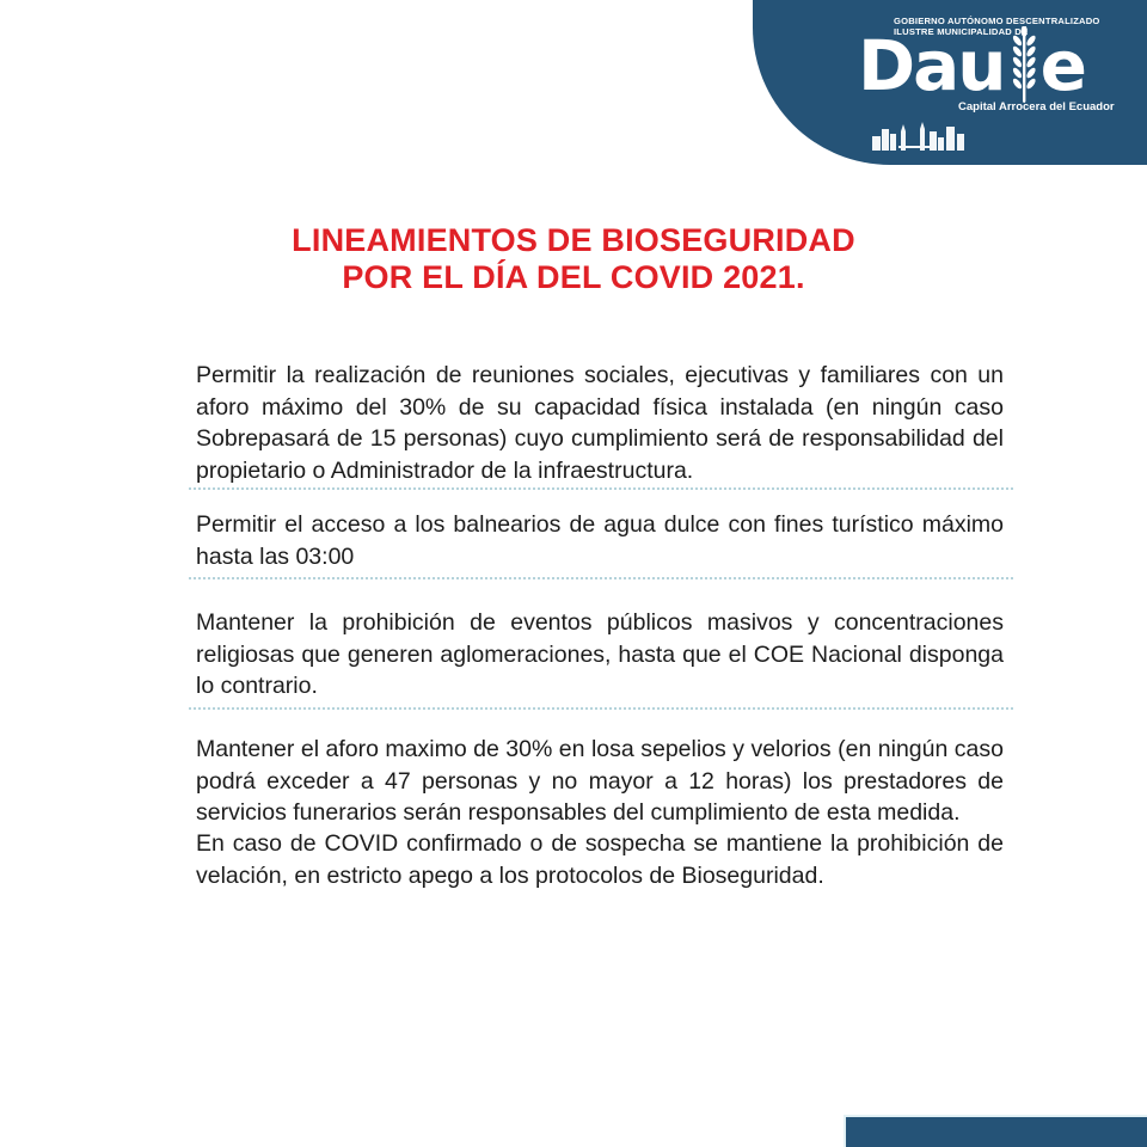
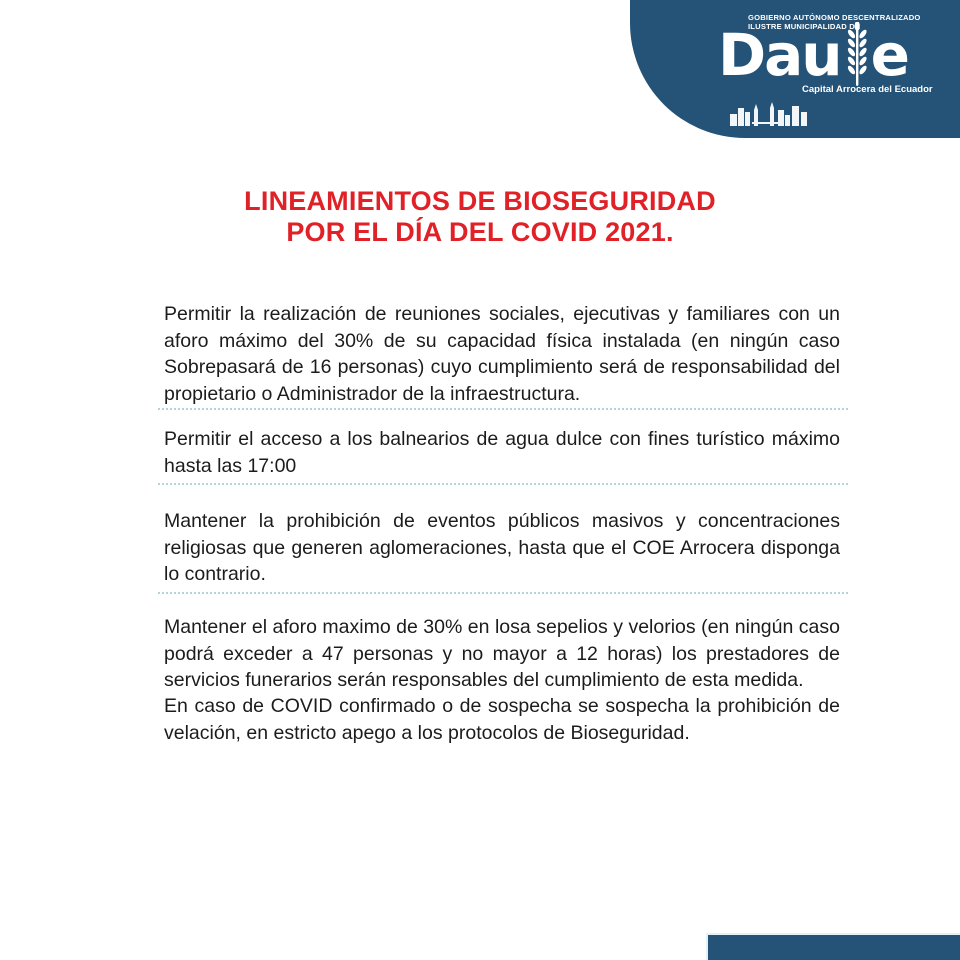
  GOBIERNO AUTÓNOMO DESCENTRALIZADO
  ILUSTRE MUNICIPALIDAD D
  Dau
  e
  Capital Arrocera del Ecuador
  LINEAMIENTOS DE BIOSEGURIDAD
  POR EL DÍA DEL COVID 2021.
- Permitir la realización de reuniones sociales, ejecutivas y familiares con un aforo máximo del 30% de su capacidad física instalada (en ningún caso Sobrepasará de 15 personas) cuyo cumplimiento será de responsabilidad del propietario o Administrador de la infraestructura.
+ Permitir la realización de reuniones sociales, ejecutivas y familiares con un aforo máximo del 30% de su capacidad física instalada (en ningún caso Sobrepasará de 16 personas) cuyo cumplimiento será de responsabilidad del propietario o Administrador de la infraestructura.
- Permitir el acceso a los balnearios de agua dulce con fines turístico máximo hasta las 03:00
+ Permitir el acceso a los balnearios de agua dulce con fines turístico máximo hasta las 17:00
- Mantener la prohibición de eventos públicos masivos y concentraciones religiosas que generen aglomeraciones, hasta que el COE Nacional disponga lo contrario.
+ Mantener la prohibición de eventos públicos masivos y concentraciones religiosas que generen aglomeraciones, hasta que el COE Arrocera disponga lo contrario.
  Mantener el aforo maximo de 30% en losa sepelios y velorios (en ningún caso podrá exceder a 47 personas y no mayor a 12 horas) los prestadores de servicios funerarios serán responsables del cumplimiento de esta medida.
- En caso de COVID confirmado o de sospecha se mantiene la prohibición de velación, en estricto apego a los protocolos de Bioseguridad.
+ En caso de COVID confirmado o de sospecha se sospecha la prohibición de velación, en estricto apego a los protocolos de Bioseguridad.
